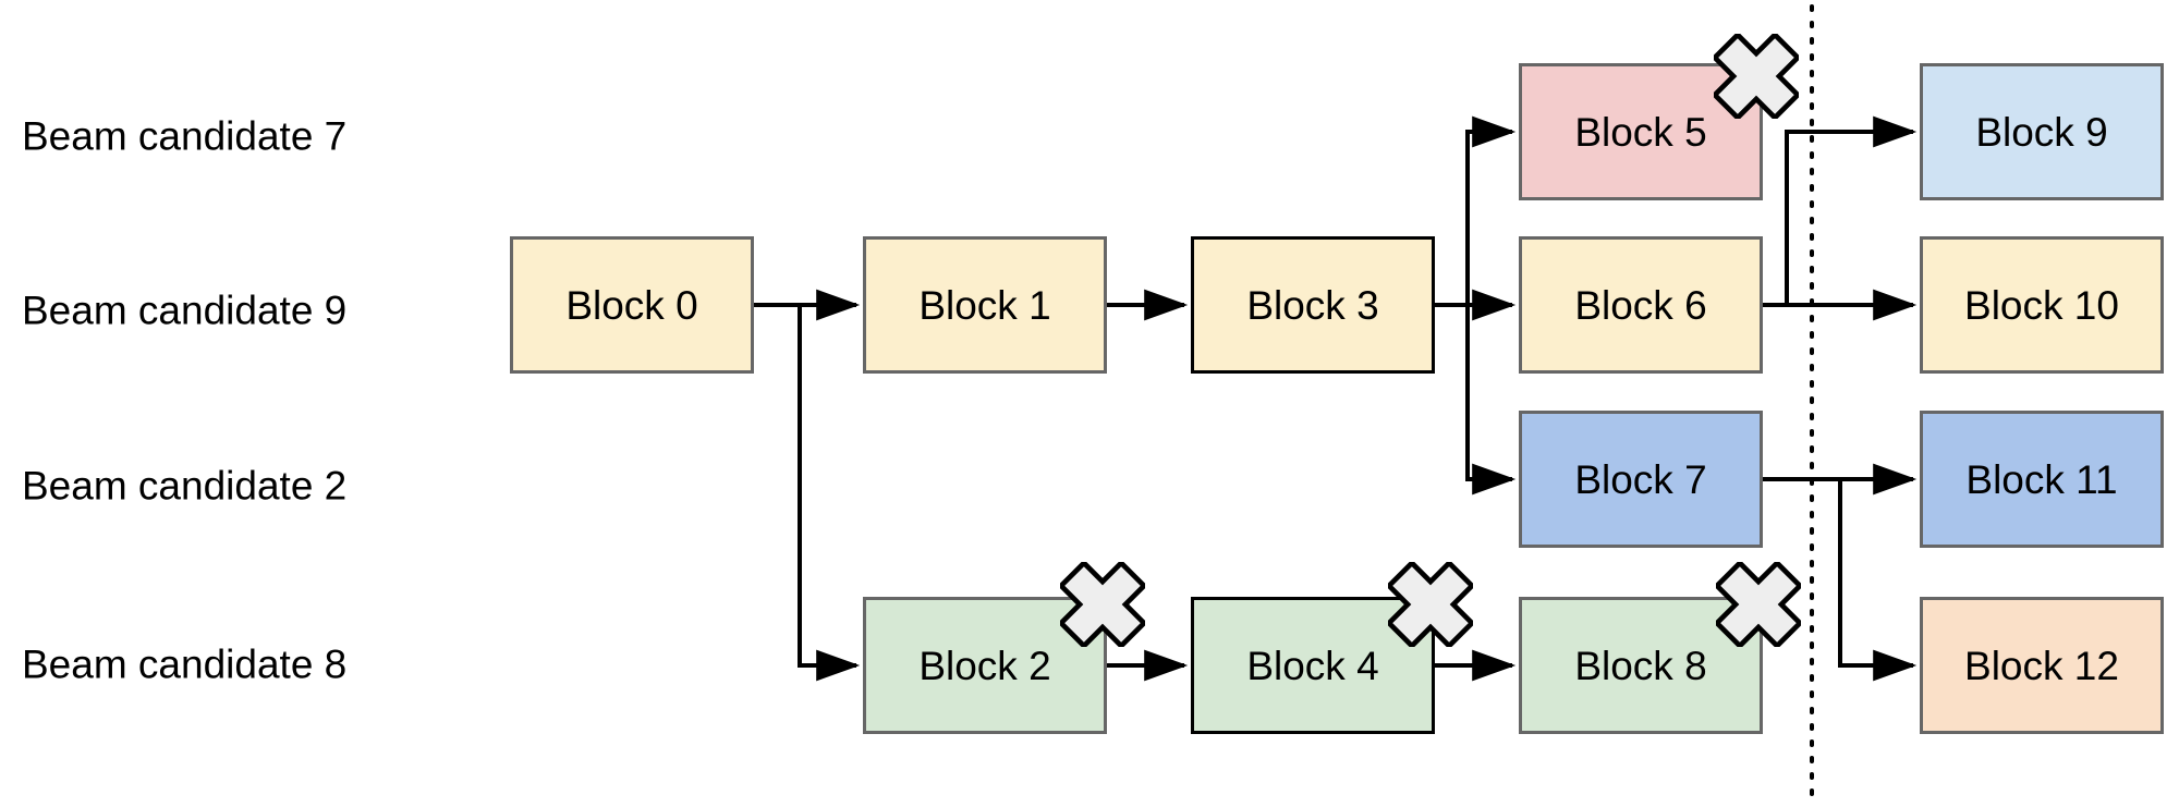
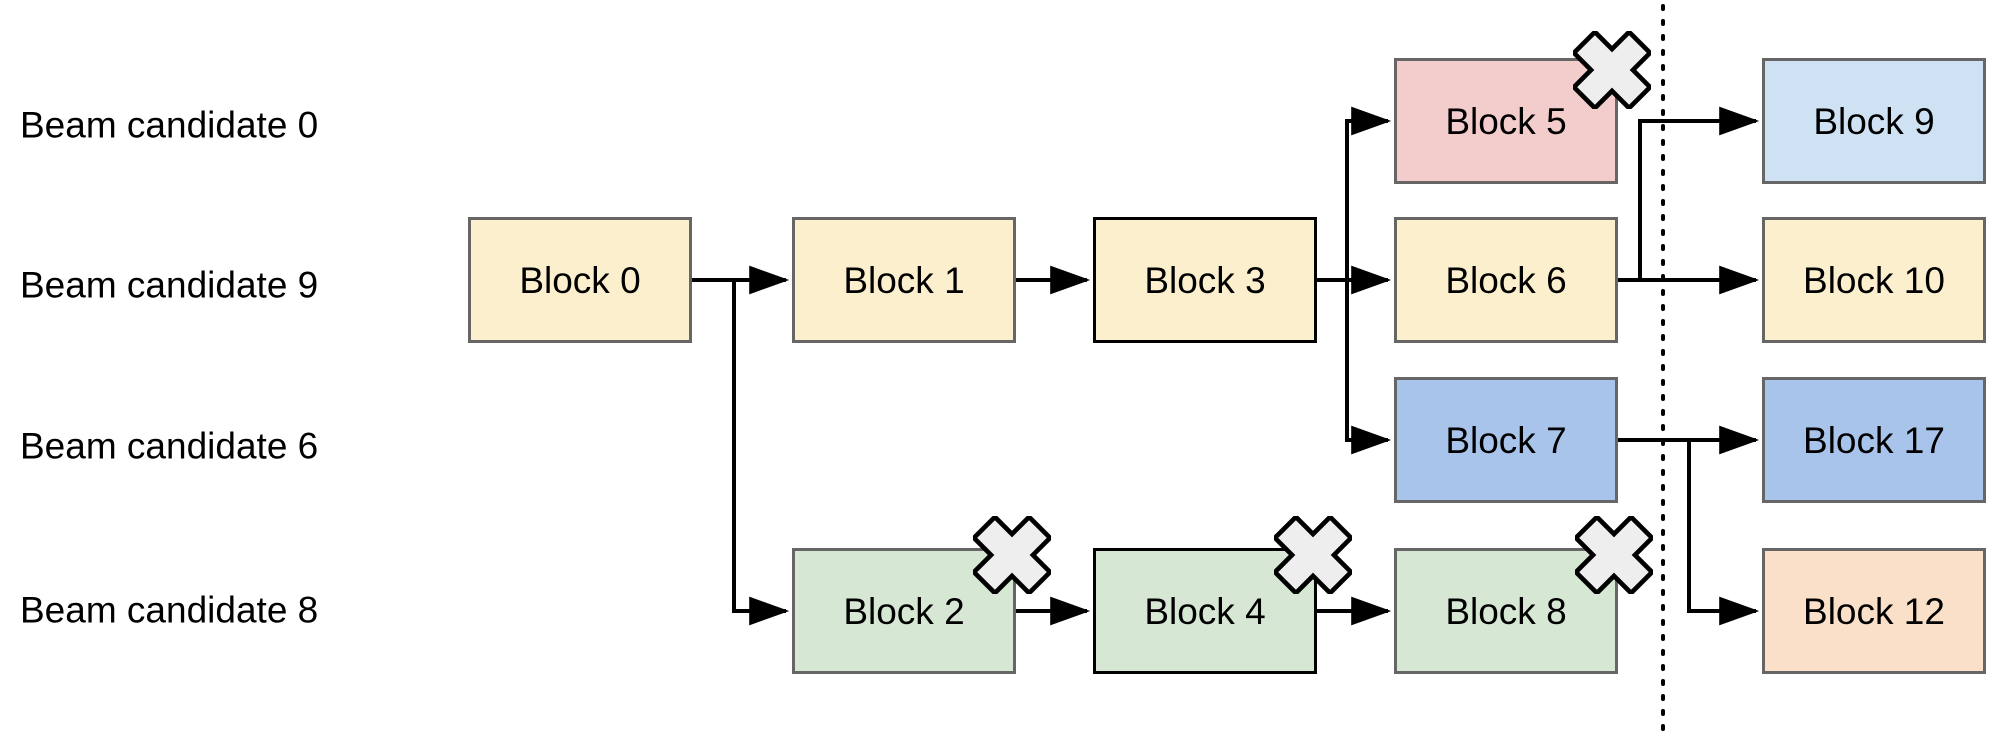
- Beam candidate 7
+ Beam candidate 0
  Beam candidate 9
- Beam candidate 2
+ Beam candidate 6
  Beam candidate 8
  Block 0
  Block 1
  Block 3
  Block 5
  Block 6
  Block 7
  Block 2
  Block 4
  Block 8
  Block 9
  Block 10
- Block 11
+ Block 17
  Block 12
